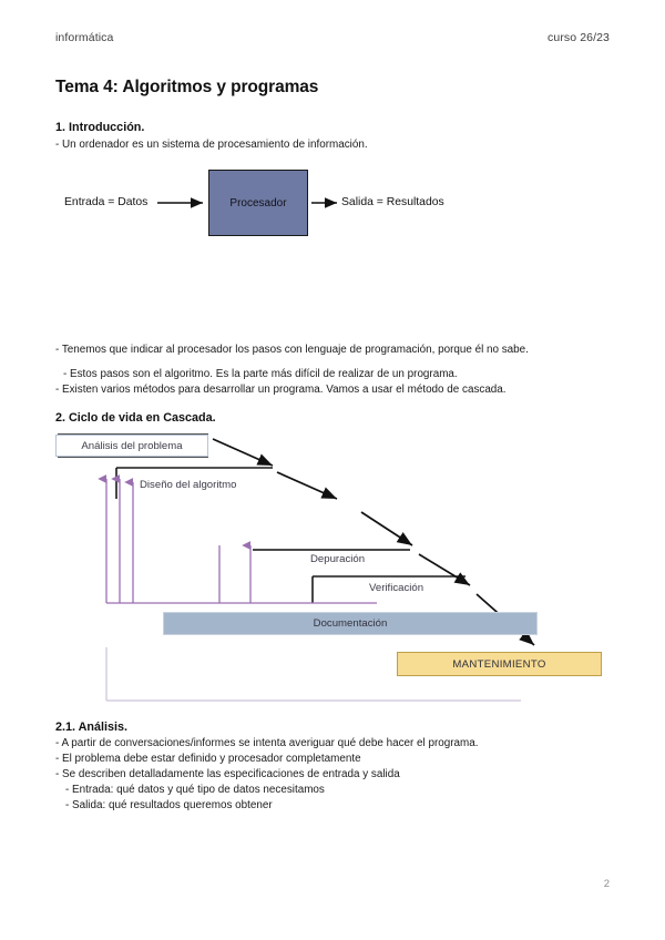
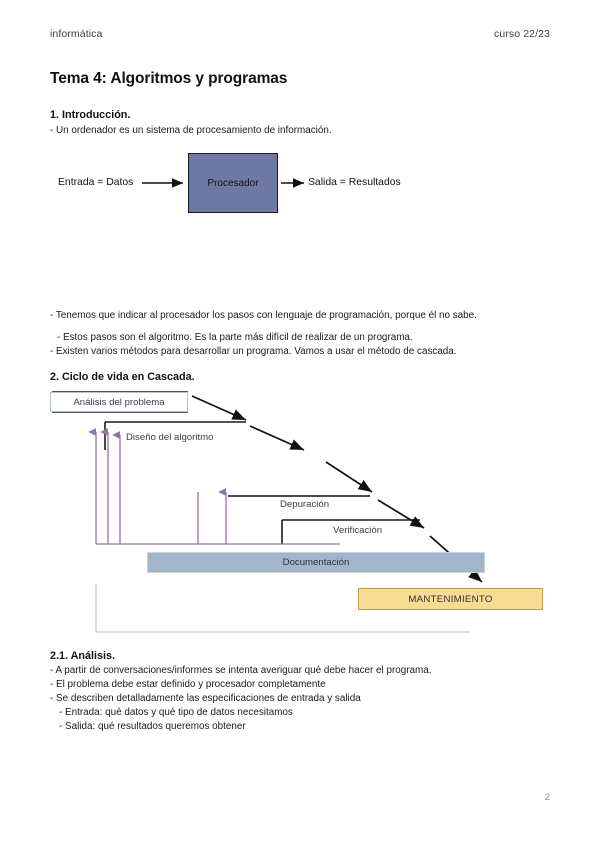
  informática
- curso 26/23
+ curso 22/23
  Tema 4: Algoritmos y programas
  1. Introducción.
  - Un ordenador es un sistema de procesamiento de información.
  Entrada = Datos
  Procesador
  Salida = Resultados
  - Tenemos que indicar al procesador los pasos con lenguaje de programación, porque él no sabe.
  - Estos pasos son el algoritmo. Es la parte más difícil de realizar de un programa.
  - Existen varios métodos para desarrollar un programa. Vamos a usar el método de cascada.
  2. Ciclo de vida en Cascada.
  Análisis del problema
  Diseño del algoritmo
  Depuración
  Verificación
  Documentación
  MANTENIMIENTO
  2.1. Análisis.
  - A partir de conversaciones/informes se intenta averiguar qué debe hacer el programa.
  - El problema debe estar definido y procesador completamente
  - Se describen detalladamente las especificaciones de entrada y salida
  - Entrada: qué datos y qué tipo de datos necesitamos
  - Salida: qué resultados queremos obtener
  2
